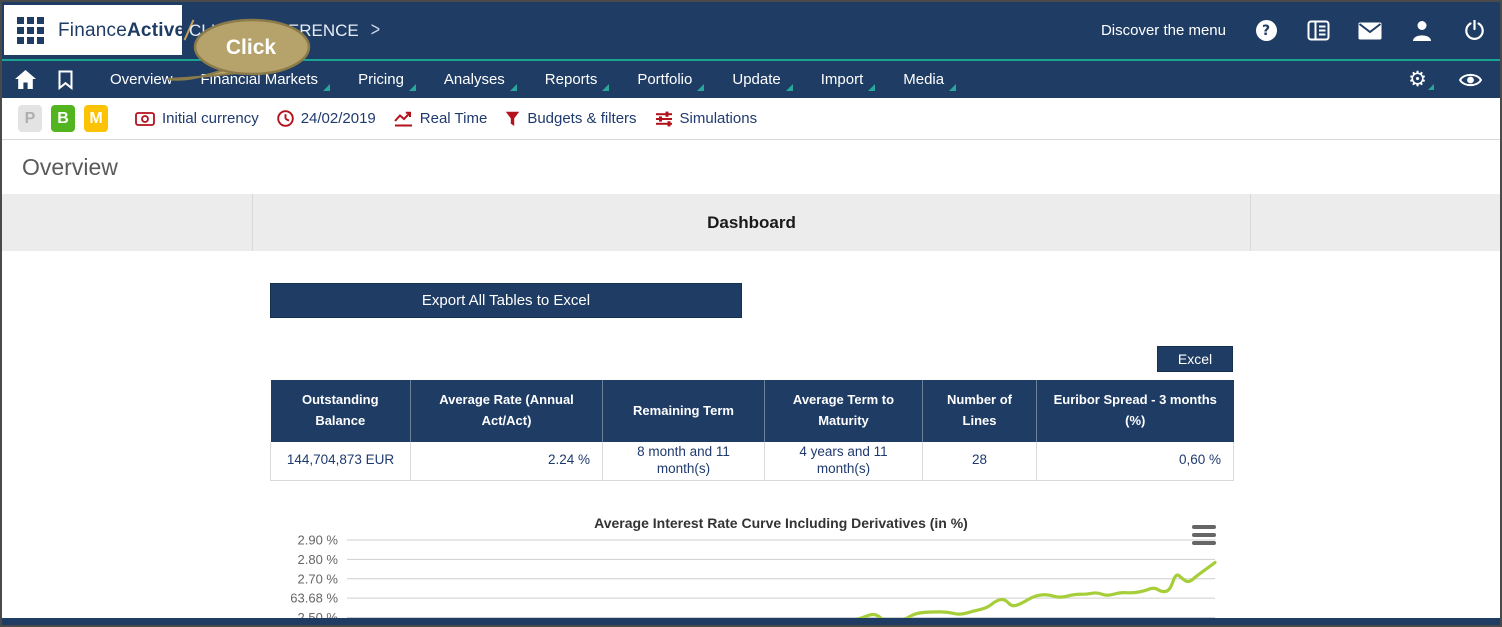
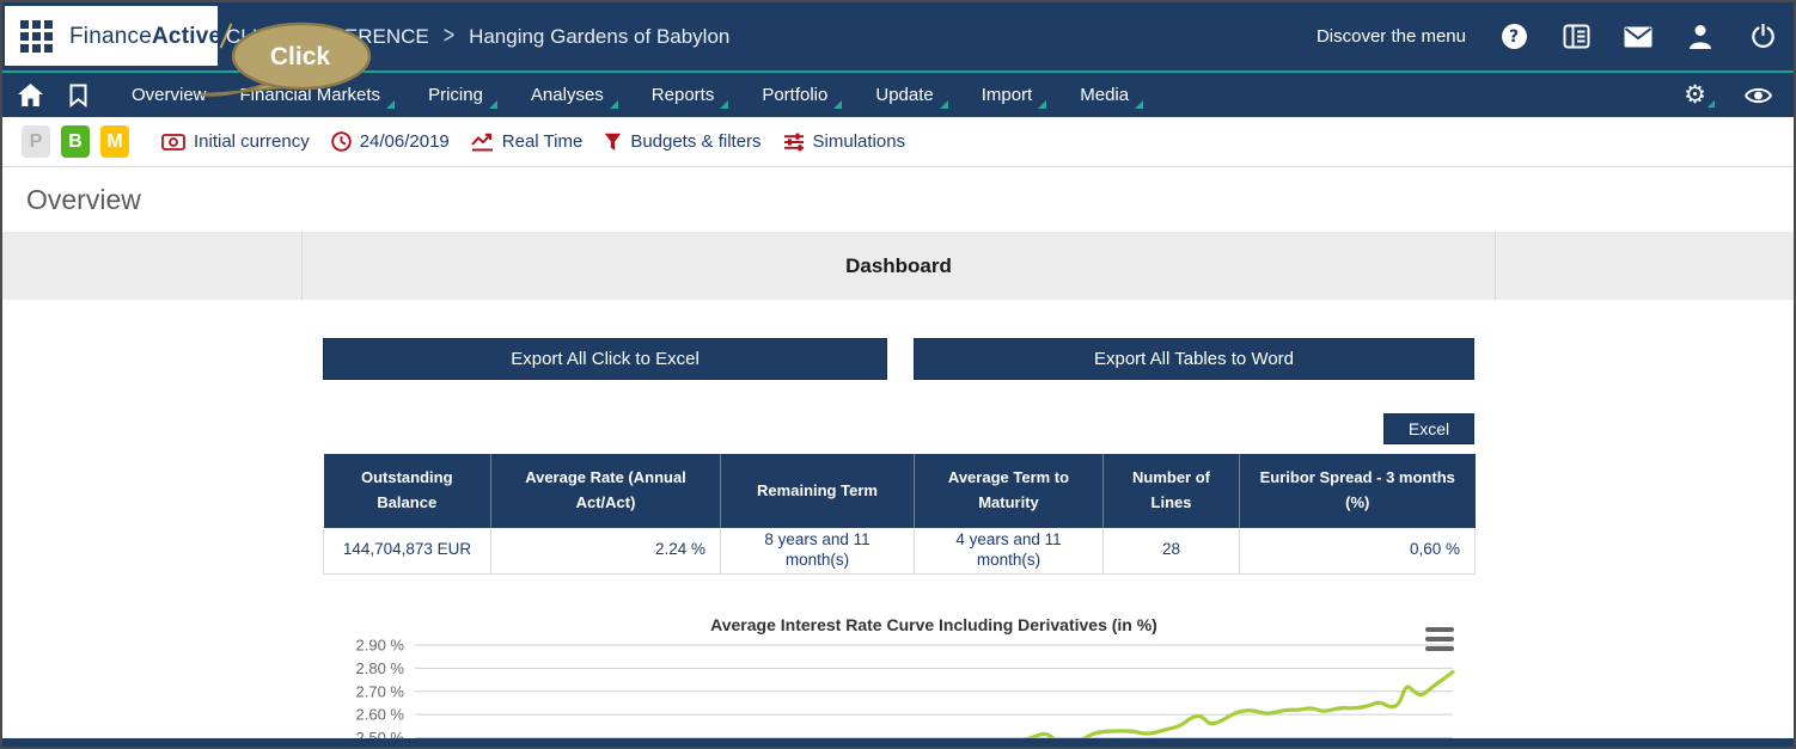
  FinanceActive
  >
+ Hanging Gardens of Babylon
  Discover the menu
  ?
  Overview
  Financial Markets
  Pricing
  Analyses
  Reports
  Portfolio
  Update
  Import
  Media
  ⚙
  P
  B
  M
  Initial currency
- 24/02/2019
+ 24/06/2019
  Real Time
  Budgets & filters
  Simulations
  Overview
  Dashboard
- Export All Tables to Excel
+ Export All Click to Excel
+ Export All Tables to Word
  Excel
  Outstanding Balance	Average Rate (Annual Act/Act)	Remaining Term	Average Term to Maturity	Number of Lines	Euribor Spread - 3 months (%)
- 144,704,873 EUR	2.24 %	8 month and 11 month(s)	4 years and 11 month(s)	28	0,60 %
+ 144,704,873 EUR	2.24 %	8 years and 11 month(s)	4 years and 11 month(s)	28	0,60 %
  Average Interest Rate Curve Including Derivatives (in %)
  2.90 %
  2.80 %
  2.70 %
- 63.68 %
+ 2.60 %
  Click
